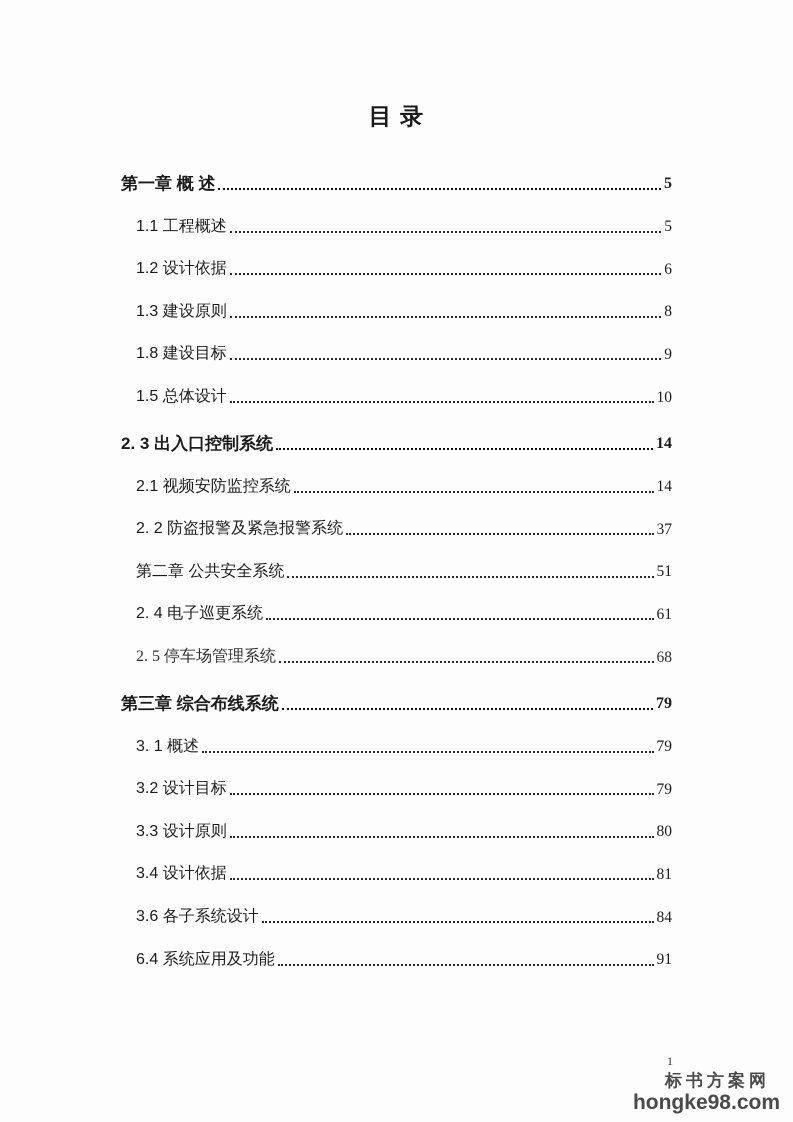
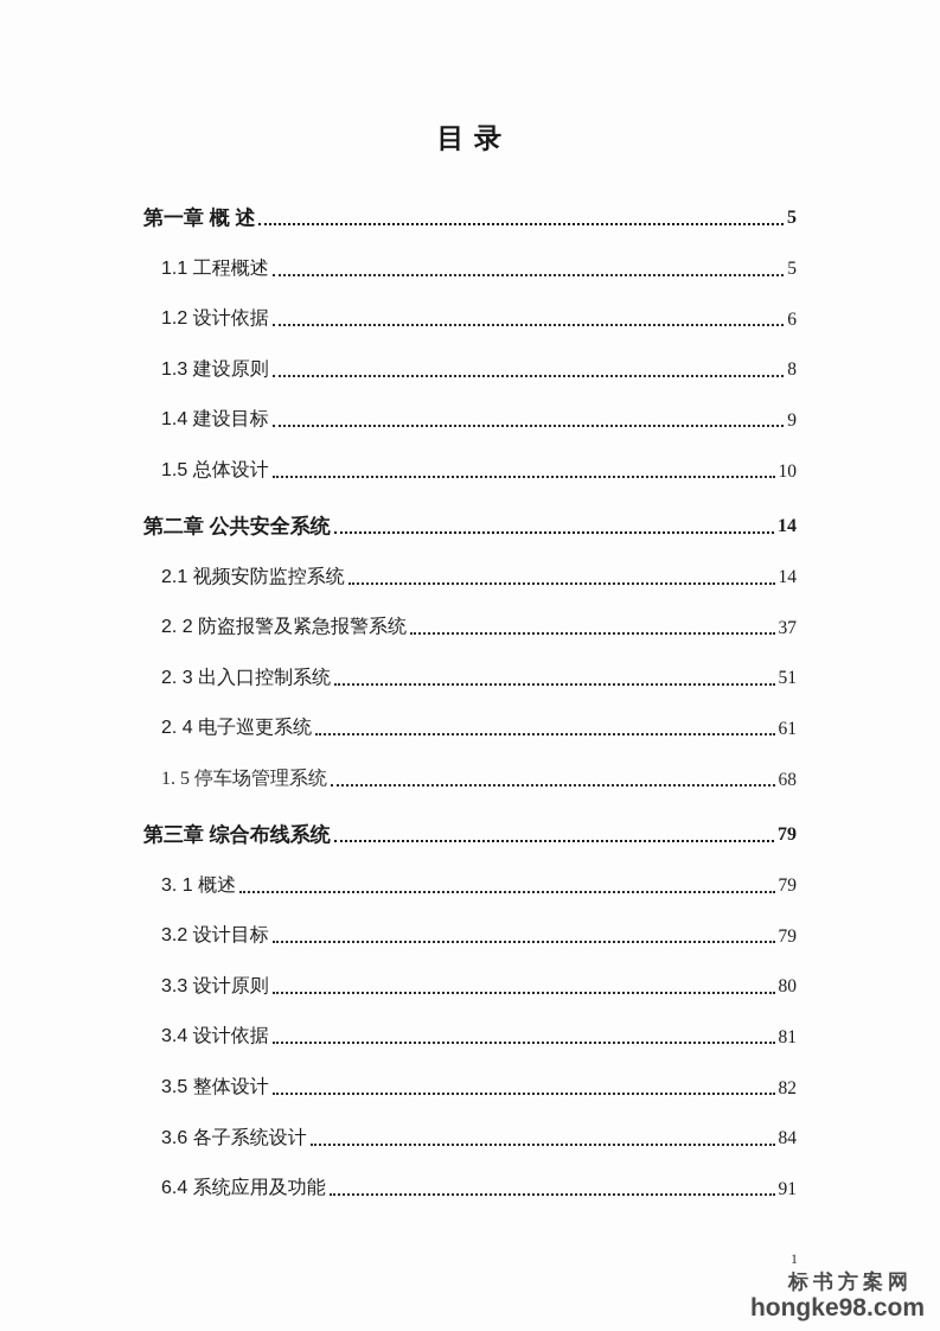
  目 录
  第一章 概 述
  5
  1.1 工程概述
  5
  1.2 设计依据
  6
  1.3 建设原则
  8
- 1.8 建设目标
+ 1.4 建设目标
  9
  1.5 总体设计
  10
- 2. 3 出入口控制系统
+ 第二章 公共安全系统
  14
  2.1 视频安防监控系统
  14
  2. 2 防盗报警及紧急报警系统
  37
- 第二章 公共安全系统
+ 2. 3 出入口控制系统
  51
  2. 4 电子巡更系统
  61
- 2. 5 停车场管理系统
+ 1. 5 停车场管理系统
  68
  第三章 综合布线系统
  79
  3. 1 概述
  79
  3.2 设计目标
  79
  3.3 设计原则
  80
  3.4 设计依据
  81
+ 3.5 整体设计
+ 82
  3.6 各子系统设计
  84
  6.4 系统应用及功能
  91
  1
  标书方案网
  hongke98.com
